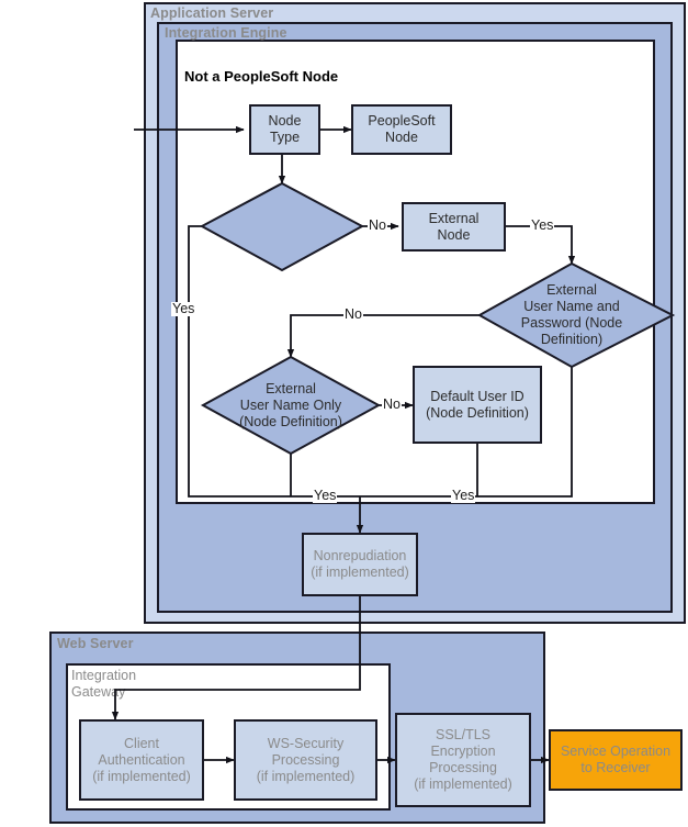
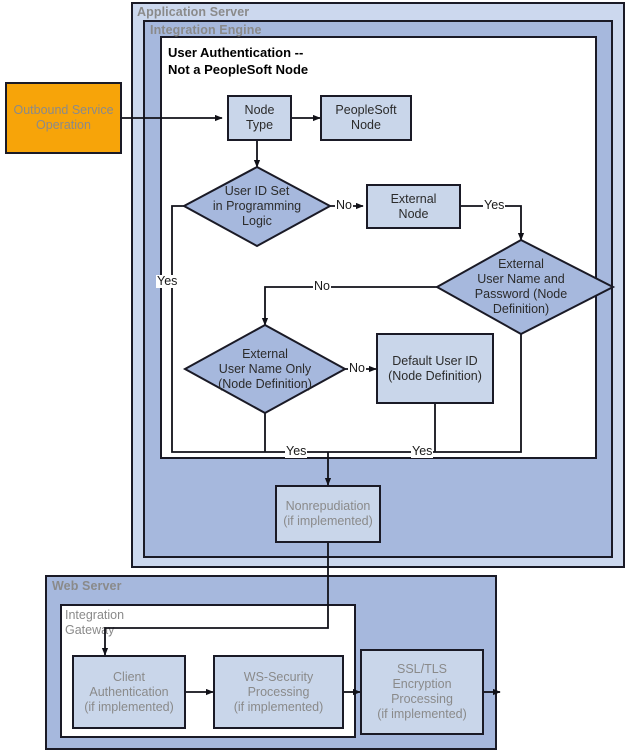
  Application Server
  Integration Engine
  Web Server
  Integration
  Gatewy
+ User Authentication --
  Not a PeopleSoft Node
+ User ID Set
+ in Programming
+ Logic
  External
  User Name and
  Password (Node
  Definition)
  External
  User Name Only
  (Node Definition)
+ Outbound Service
+ Operation
  Node
  Type
  PeopleSoft
  Node
  External
  Node
  Default User ID
  (Node Definition)
  Nonrepudiation
  (if implemented)
  Client
  Authentication
  (if implemented)
  WS-Security
  Processing
  (if implemented)
  SSL/TLS
  Encryption
  Processing
  (if implemented)
- Service Operation
- to Receiver
  No
  Yes
  Yes
  No
  No
  Yes
  Yes
